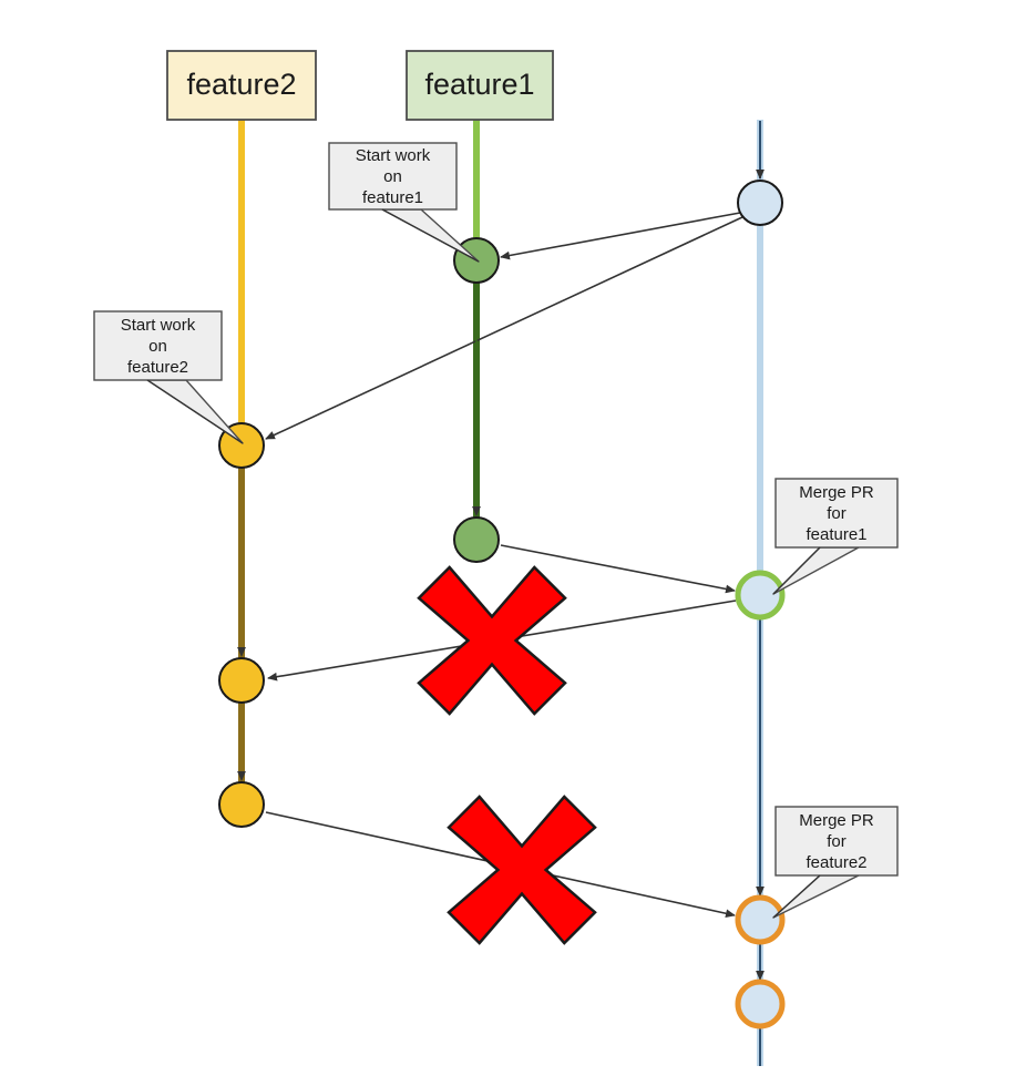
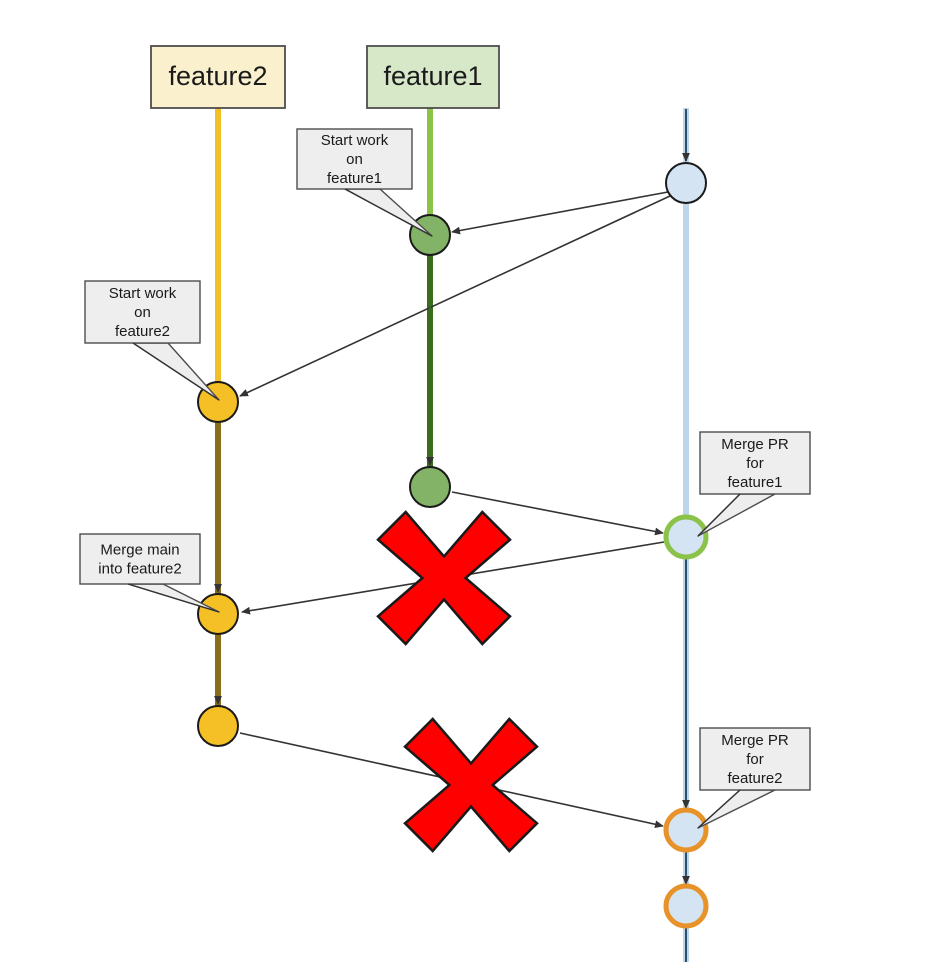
  Start work
  on
  feature1
  Start work
  on
  feature2
+ Merge main
+ into feature2
  Merge PR
  for
  feature1
  Merge PR
  for
  feature2
  feature2
  feature1
